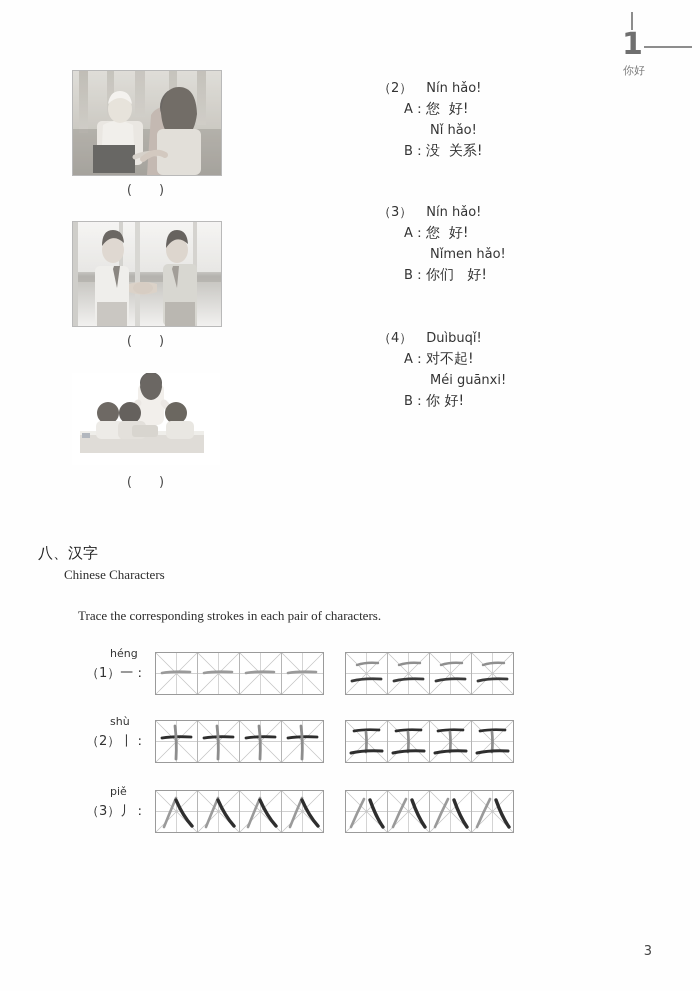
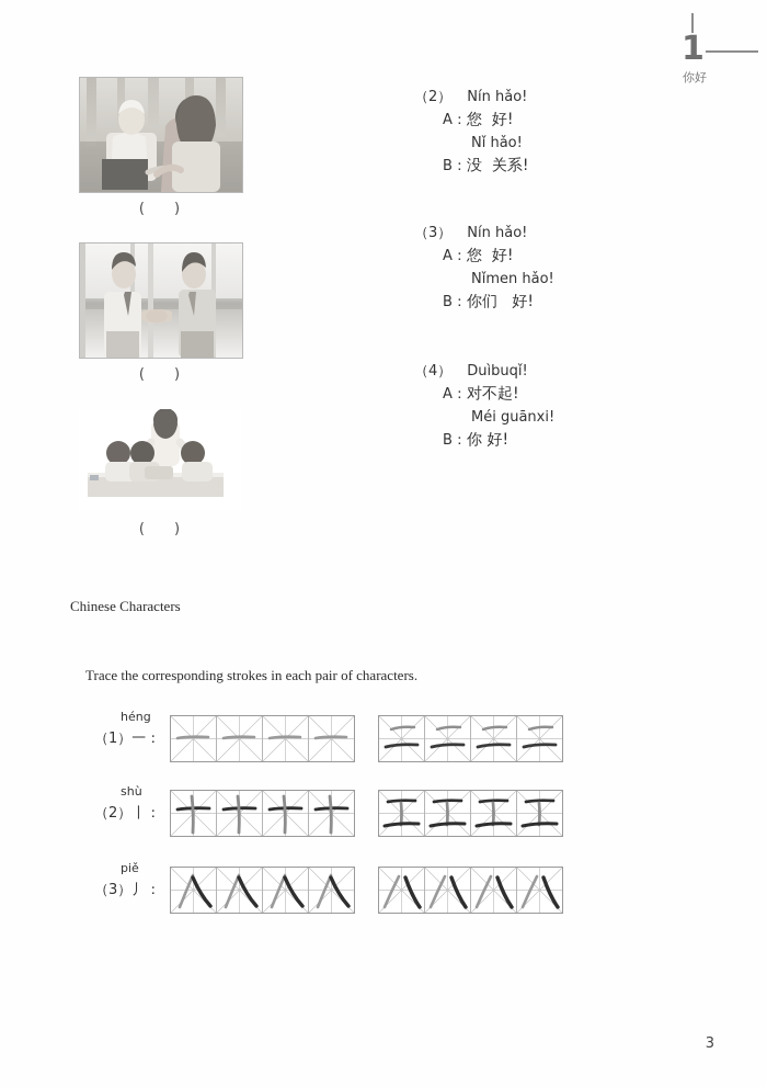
  1
  你好
  ( )
  ( )
  ( )
  （2） Nín hǎo!
  A：您 好!
  Nǐ hǎo!
  B：没 关系!
  （3） Nín hǎo!
  A：您 好!
  Nǐmen hǎo!
  B：你们 好!
  （4） Duìbuqǐ!
  A：对不起!
  Méi guānxi!
  B：你 好!
- 八、汉字
  Chinese Characters
  Trace the corresponding strokes in each pair of characters.
  héng
  （1）一：
  shù
  （2）丨：
  piě
  （3）丿：
  3
